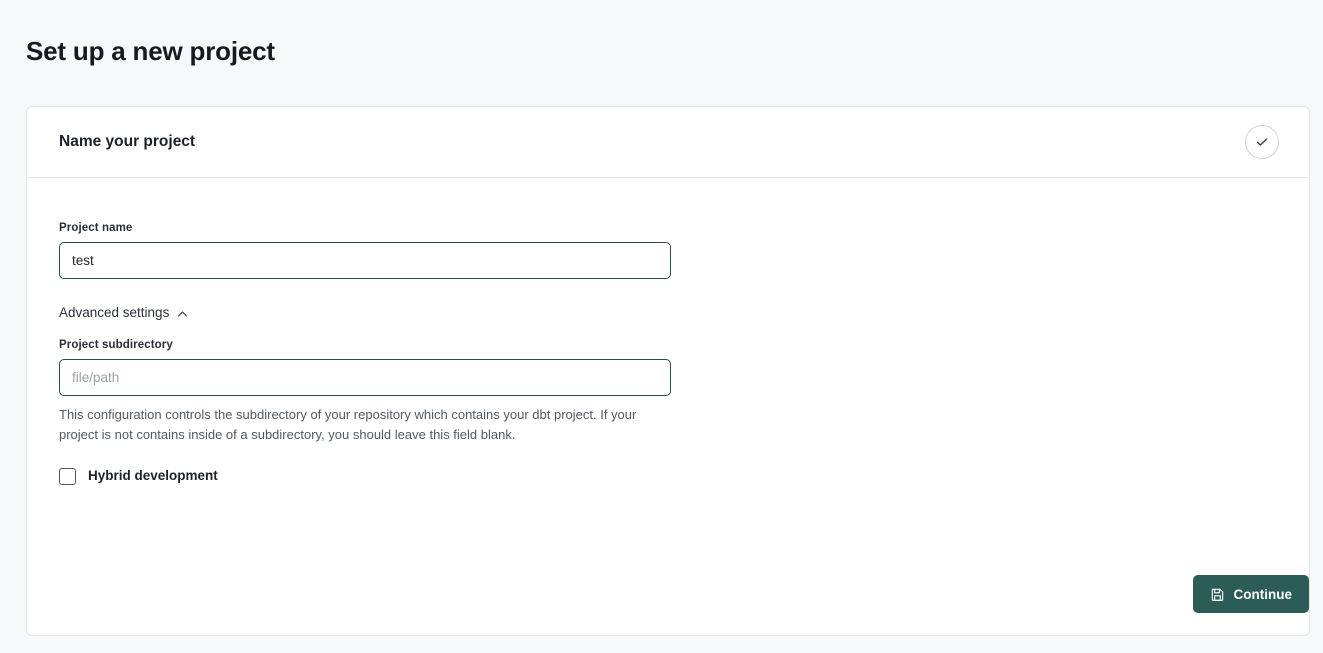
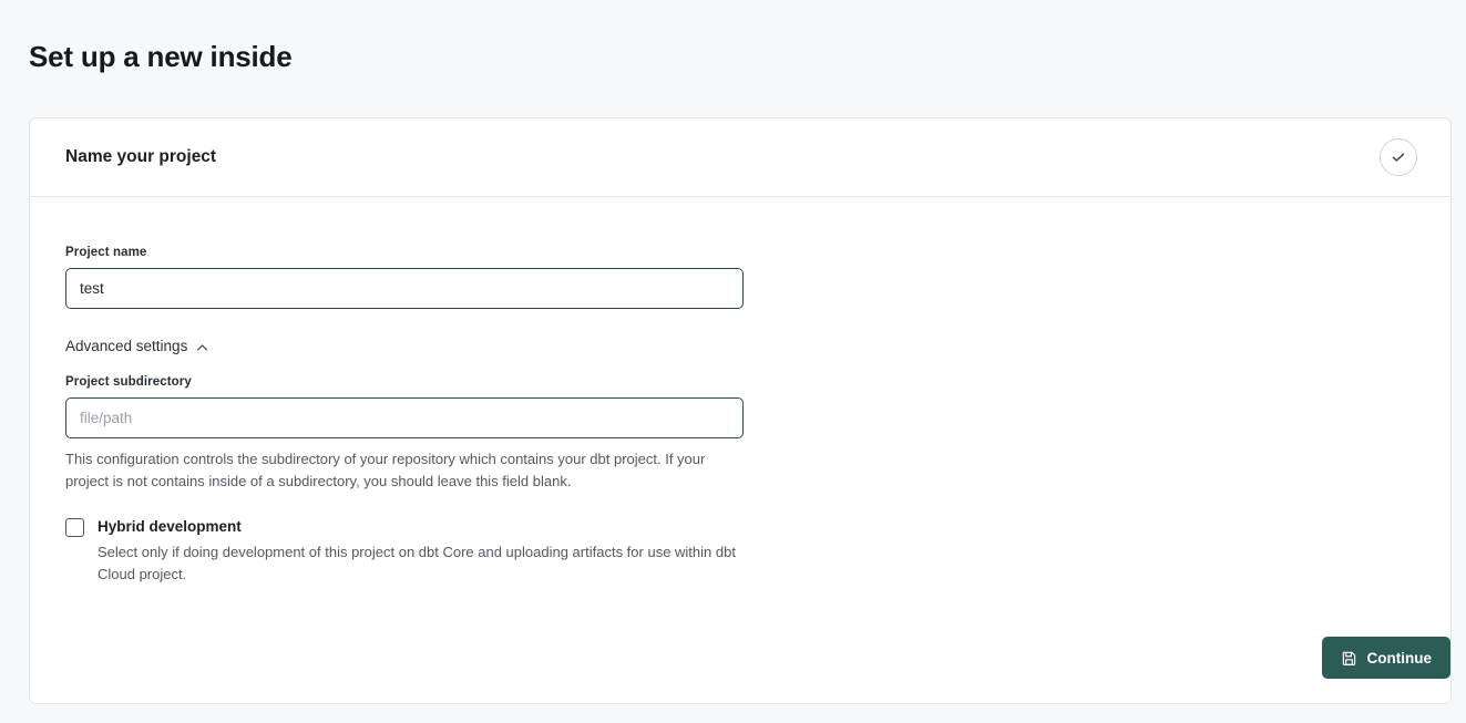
- Set up a new project
+ Set up a new inside
  Name your project
  Project name
  test
  Advanced settings
  Project subdirectory
  file/path
  This configuration controls the subdirectory of your repository which contains your dbt project. If your project is not contains inside of a subdirectory, you should leave this field blank.
  Hybrid development
+ Select only if doing development of this project on dbt Core and uploading artifacts for use within dbt Cloud project.
  Continue
